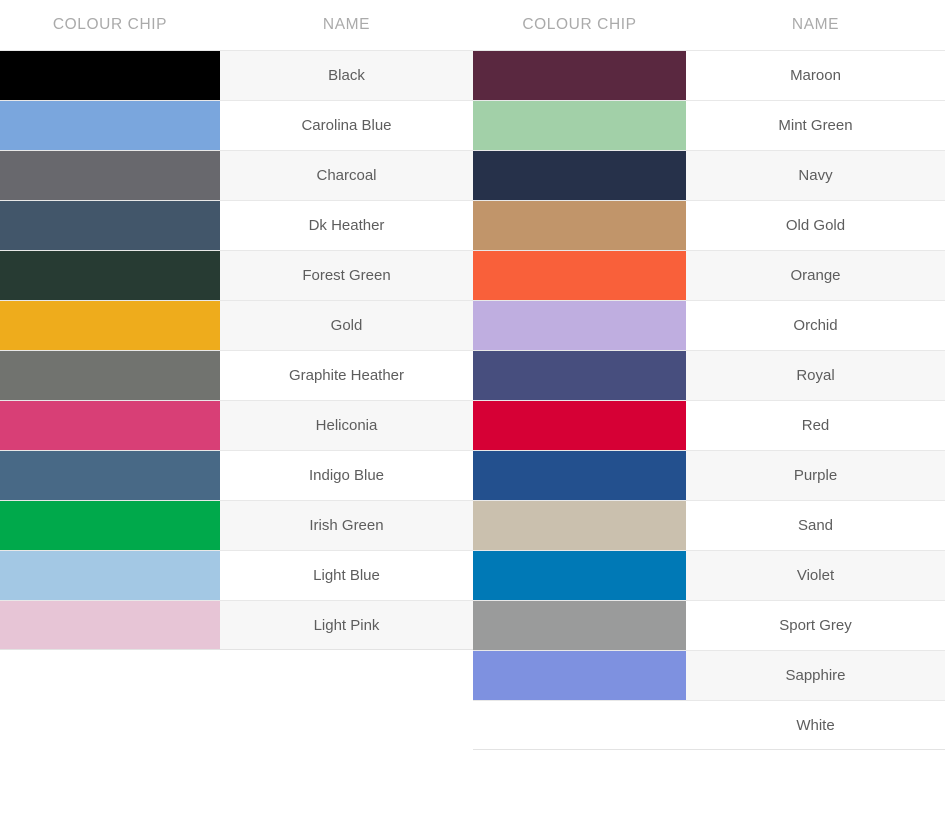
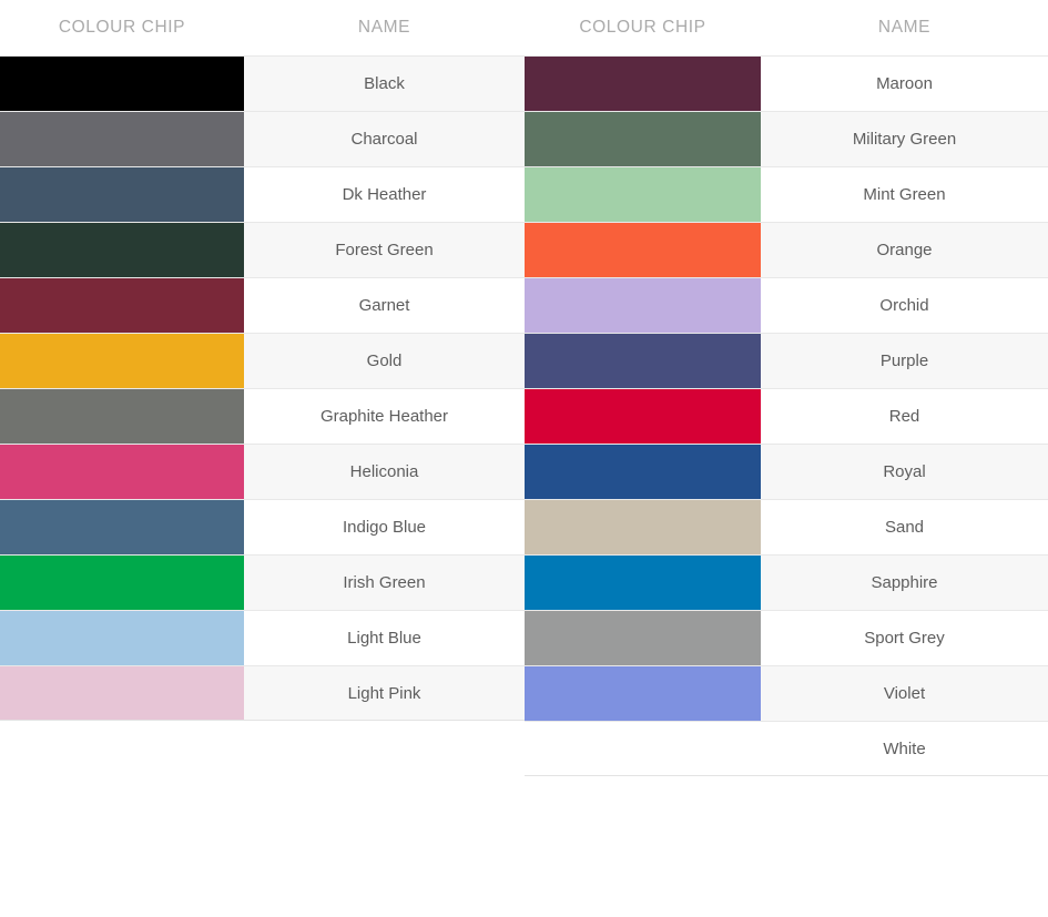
  COLOUR CHIP
  NAME
  Black
- Carolina Blue
  Charcoal
  Dk Heather
  Forest Green
+ Garnet
  Gold
  Graphite Heather
  Heliconia
  Indigo Blue
  Irish Green
  Light Blue
  Light Pink
  COLOUR CHIP
  NAME
  Maroon
+ Military Green
  Mint Green
- Navy
- Old Gold
  Orange
  Orchid
- Royal
+ Purple
  Red
- Purple
+ Royal
  Sand
- Violet
+ Sapphire
  Sport Grey
- Sapphire
+ Violet
  White
